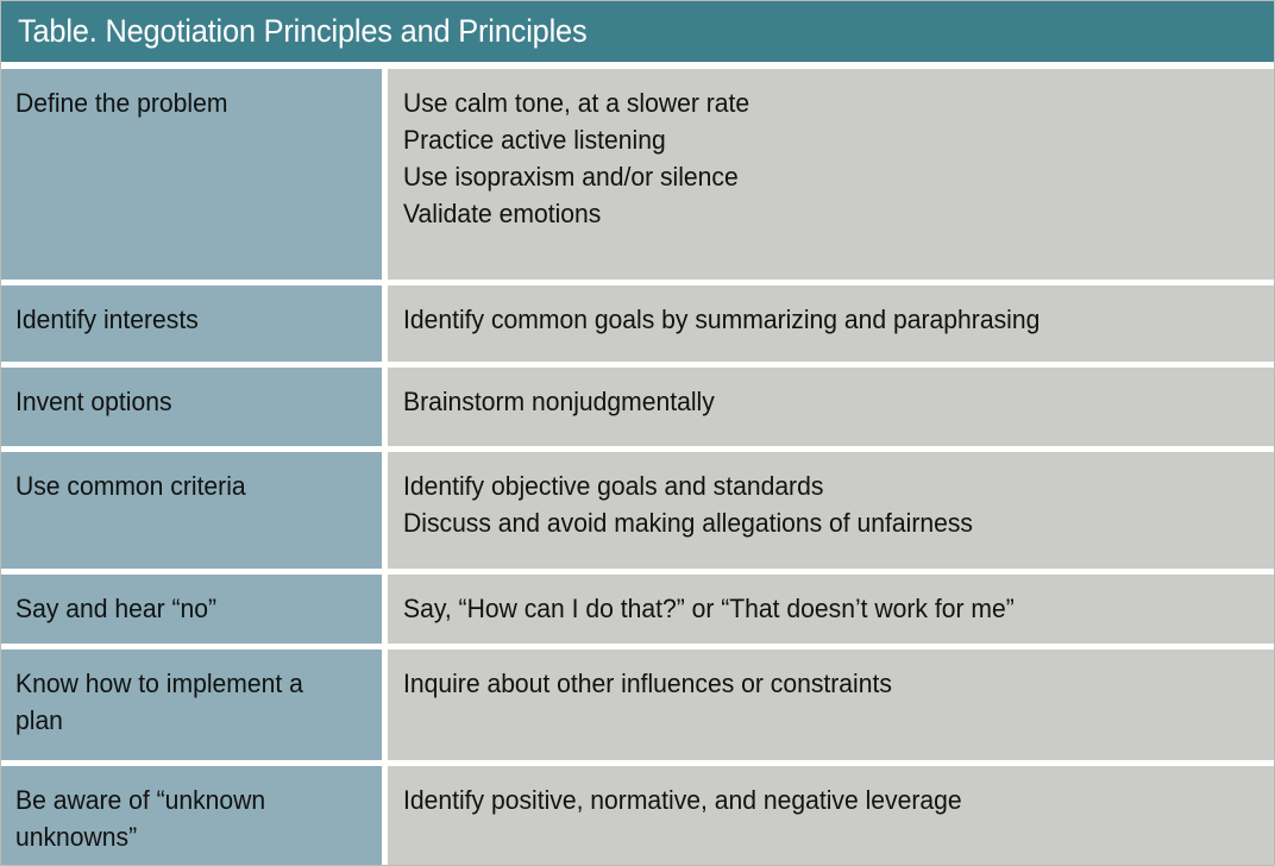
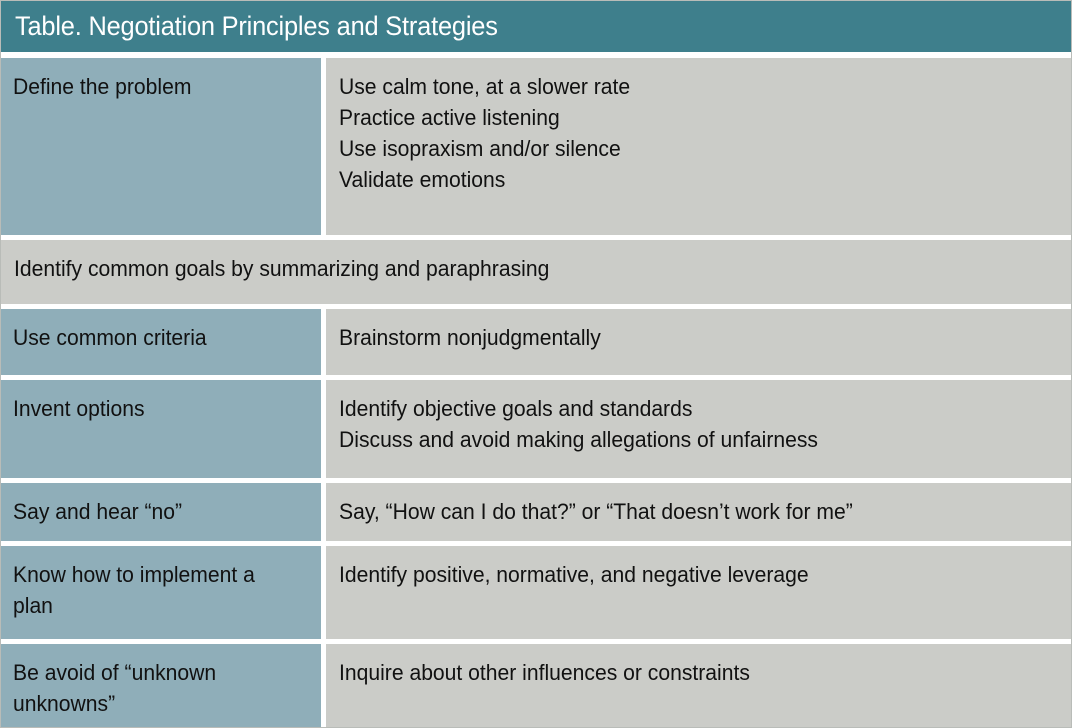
- Table. Negotiation Principles and Principles
+ Table. Negotiation Principles and Strategies
  Define the problem
  Use calm tone, at a slower rate
  Practice active listening
  Use isopraxism and/or silence
  Validate emotions
- Identify interests
  Identify common goals by summarizing and paraphrasing
- Invent options
+ Use common criteria
  Brainstorm nonjudgmentally
- Use common criteria
+ Invent options
  Identify objective goals and standards
  Discuss and avoid making allegations of unfairness
  Say and hear “no”
  Say, “How can I do that?” or “That doesn’t work for me”
  Know how to implement a plan
- Inquire about other influences or constraints
+ Identify positive, normative, and negative leverage
- Be aware of “unknown unknowns”
+ Be avoid of “unknown unknowns”
- Identify positive, normative, and negative leverage
+ Inquire about other influences or constraints
